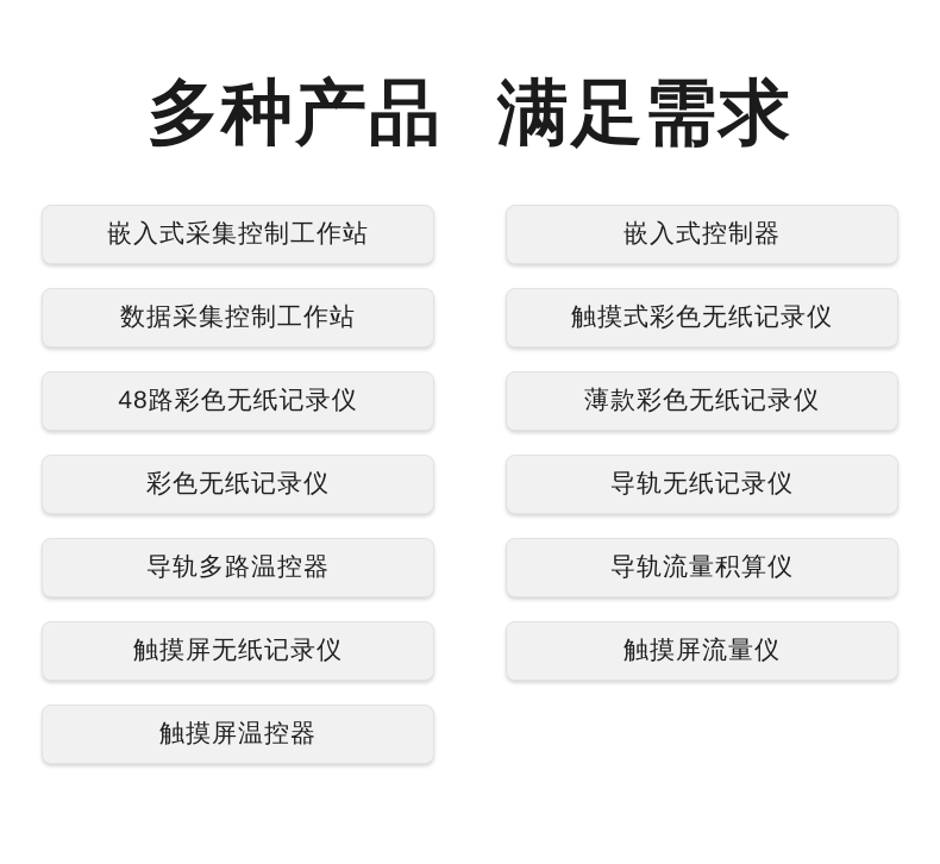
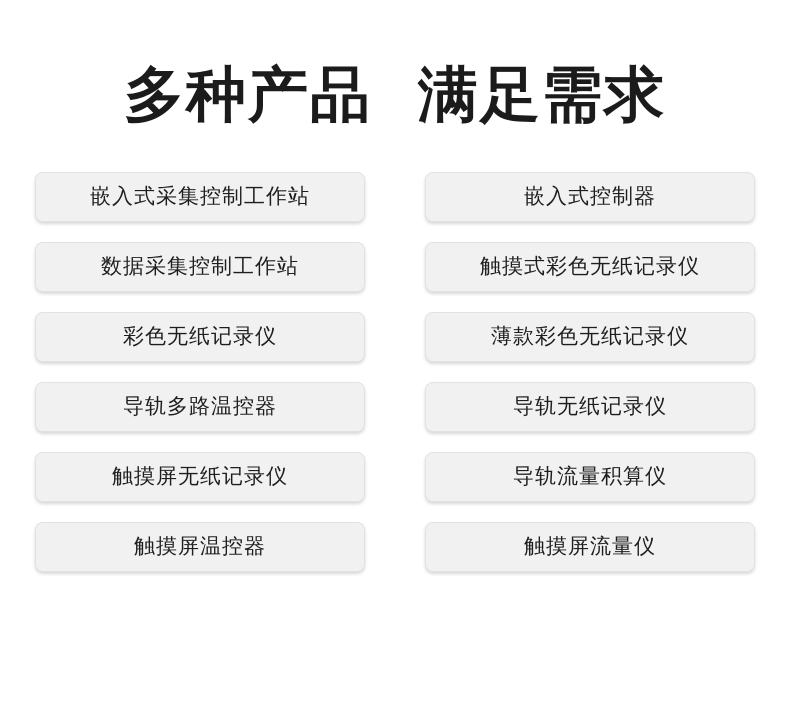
  多种产品
  满足需求
  嵌入式采集控制工作站
  数据采集控制工作站
- 48路彩色无纸记录仪
  彩色无纸记录仪
  导轨多路温控器
  触摸屏无纸记录仪
  触摸屏温控器
  嵌入式控制器
  触摸式彩色无纸记录仪
  薄款彩色无纸记录仪
  导轨无纸记录仪
  导轨流量积算仪
  触摸屏流量仪
